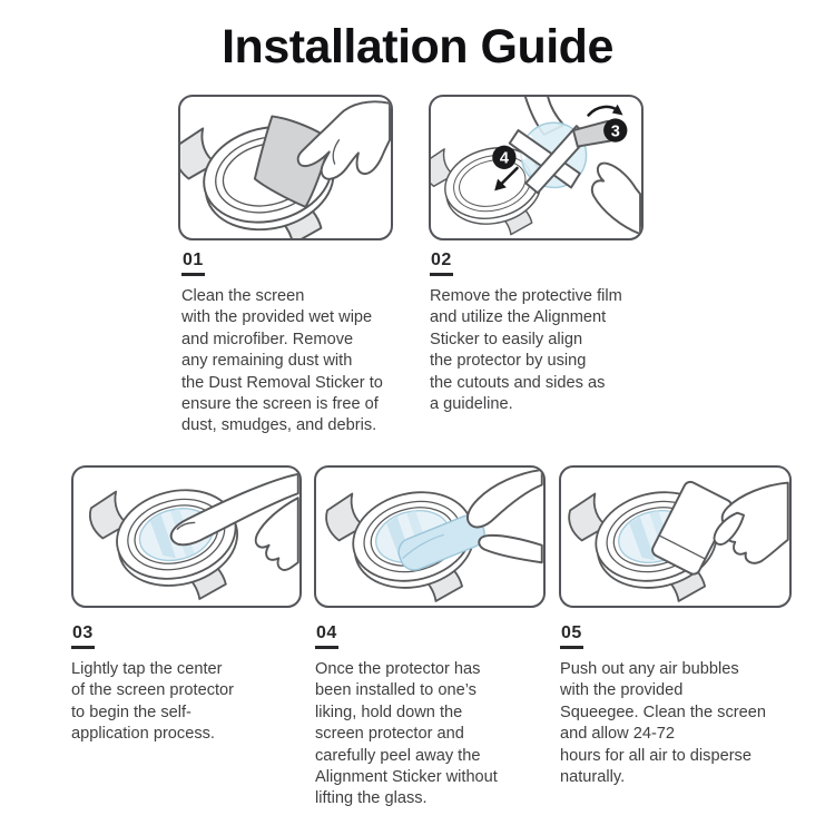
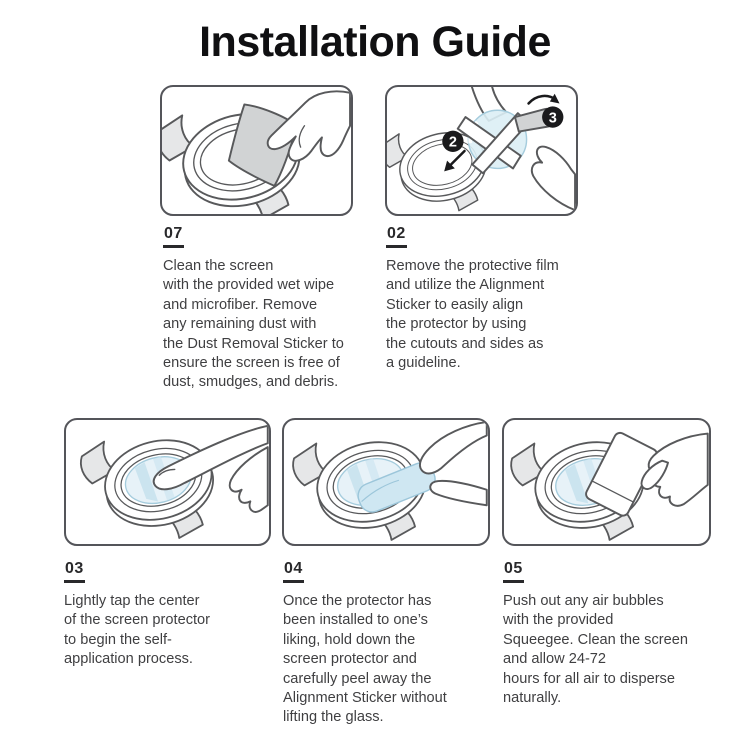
  Installation Guide
- 01
+ 07
  Clean the screen
  with the provided wet wipe
  and microfiber. Remove
  any remaining dust with
  the Dust Removal Sticker to
  ensure the screen is free of
  dust, smudges, and debris.
  3
- 4
+ 2
  02
  Remove the protective film
  and utilize the Alignment
  Sticker to easily align
  the protector by using
  the cutouts and sides as
  a guideline.
  03
  Lightly tap the center
  of the screen protector
  to begin the self-
  application process.
  04
  Once the protector has
  been installed to one’s
  liking, hold down the
  screen protector and
  carefully peel away the
  Alignment Sticker without
  lifting the glass.
  05
  Push out any air bubbles
  with the provided
  Squeegee. Clean the screen
  and allow 24-72
  hours for all air to disperse
  naturally.
